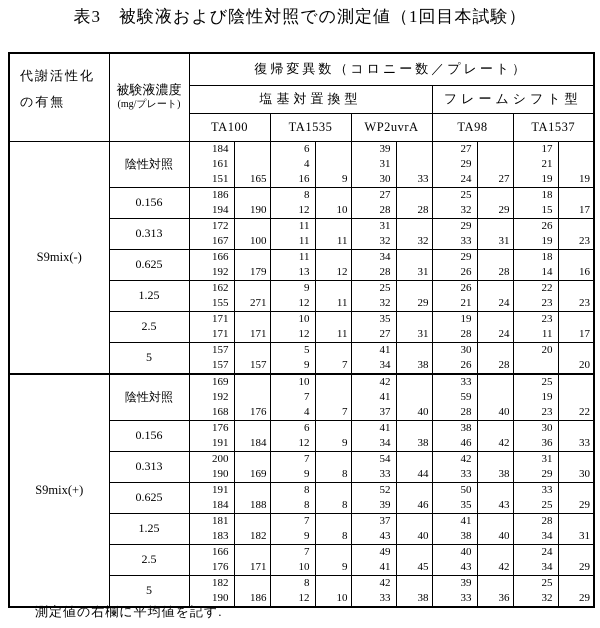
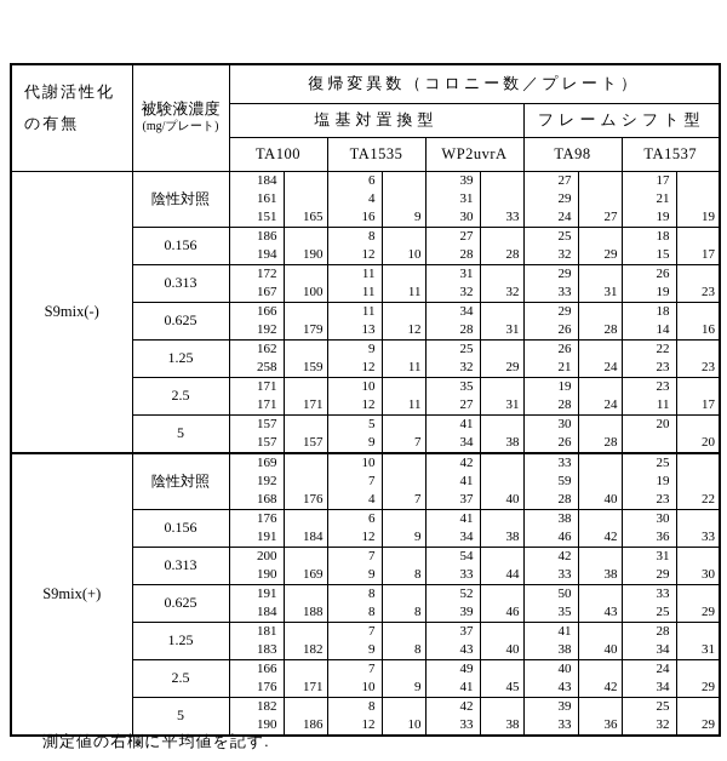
- 表3 被験液および陰性対照での測定値（1回目本試験）
  代謝活性化 の有無	被験液濃度 (mg/プレート)	復帰変異数（コロニー数／プレート）
  塩基対置換型	フレームシフト型
  TA100	TA1535	WP2uvrA	TA98	TA1537
  S9mix(-)	陰性対照	184	165	6	9	39	33	27	27	17	19
  161	4	31	29	21
  151	16	30	24	19
  0.156	186	190	8	10	27	28	25	29	18	17
  194	12	28	32	15
  0.313	172	100	11	11	31	32	29	31	26	23
  167	11	32	33	19
  0.625	166	179	11	12	34	31	29	28	18	16
  192	13	28	26	14
- 1.25	162	271	9	11	25	29	26	24	22	23
+ 1.25	162	159	9	11	25	29	26	24	22	23
- 155	12	32	21	23
+ 258	12	32	21	23
  2.5	171	171	10	11	35	31	19	24	23	17
  171	12	27	28	11
  5	157	157	5	7	41	38	30	28	20	20
  157	9	34	26
  S9mix(+)	陰性対照	169	176	10	7	42	40	33	40	25	22
  192	7	41	59	19
  168	4	37	28	23
  0.156	176	184	6	9	41	38	38	42	30	33
  191	12	34	46	36
  0.313	200	169	7	8	54	44	42	38	31	30
  190	9	33	33	29
  0.625	191	188	8	8	52	46	50	43	33	29
  184	8	39	35	25
  1.25	181	182	7	8	37	40	41	40	28	31
  183	9	43	38	34
  2.5	166	171	7	9	49	45	40	42	24	29
  176	10	41	43	34
  5	182	186	8	10	42	38	39	36	25	29
  190	12	33	33	32
  測定値の右欄に平均値を記す.
